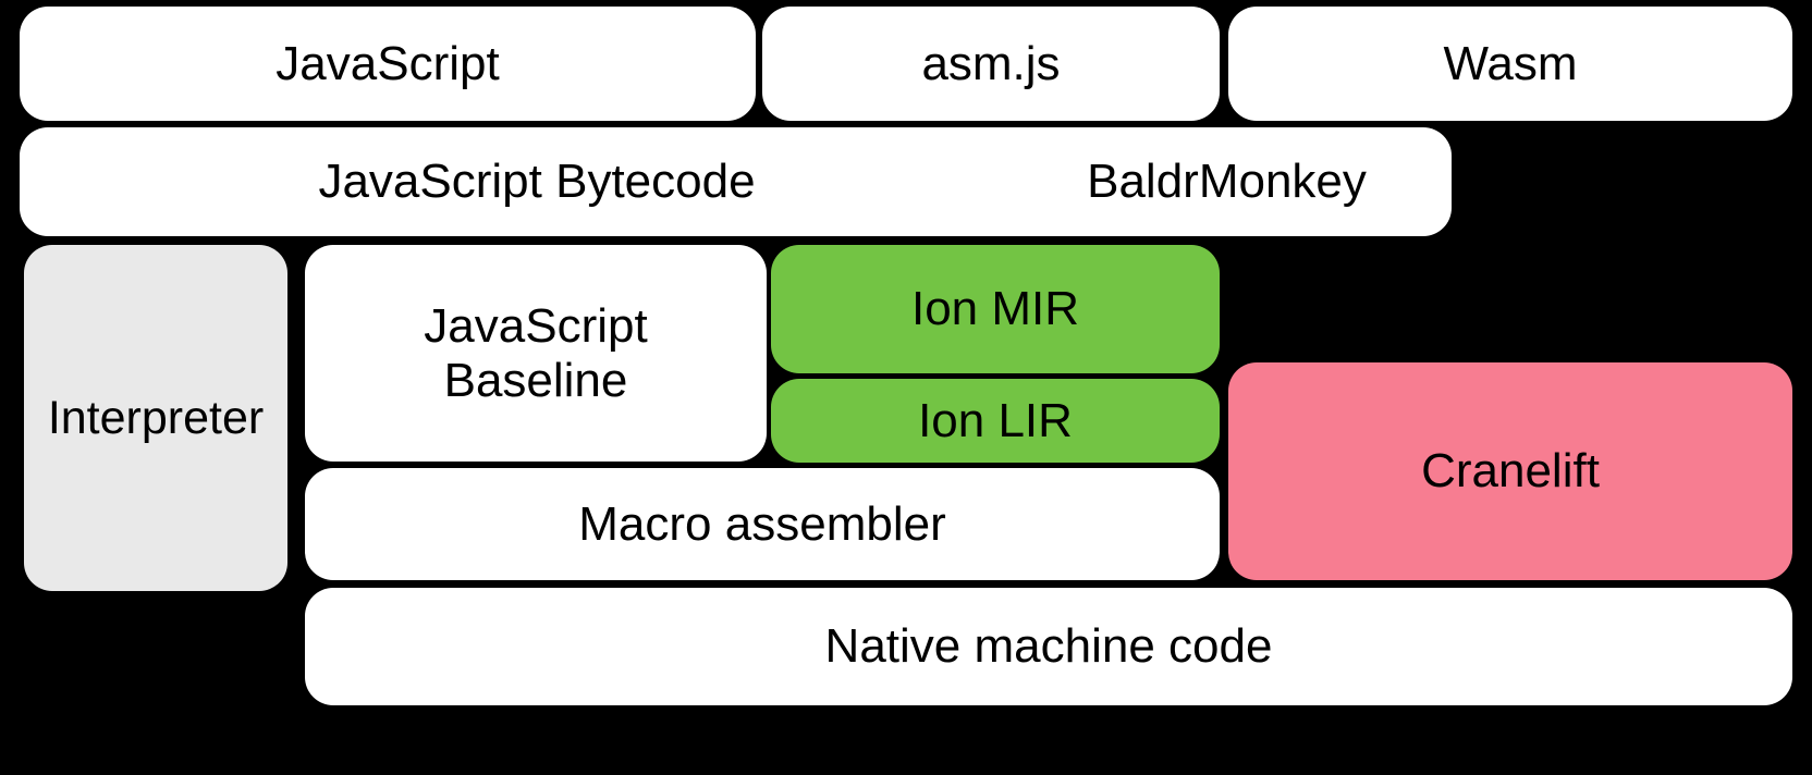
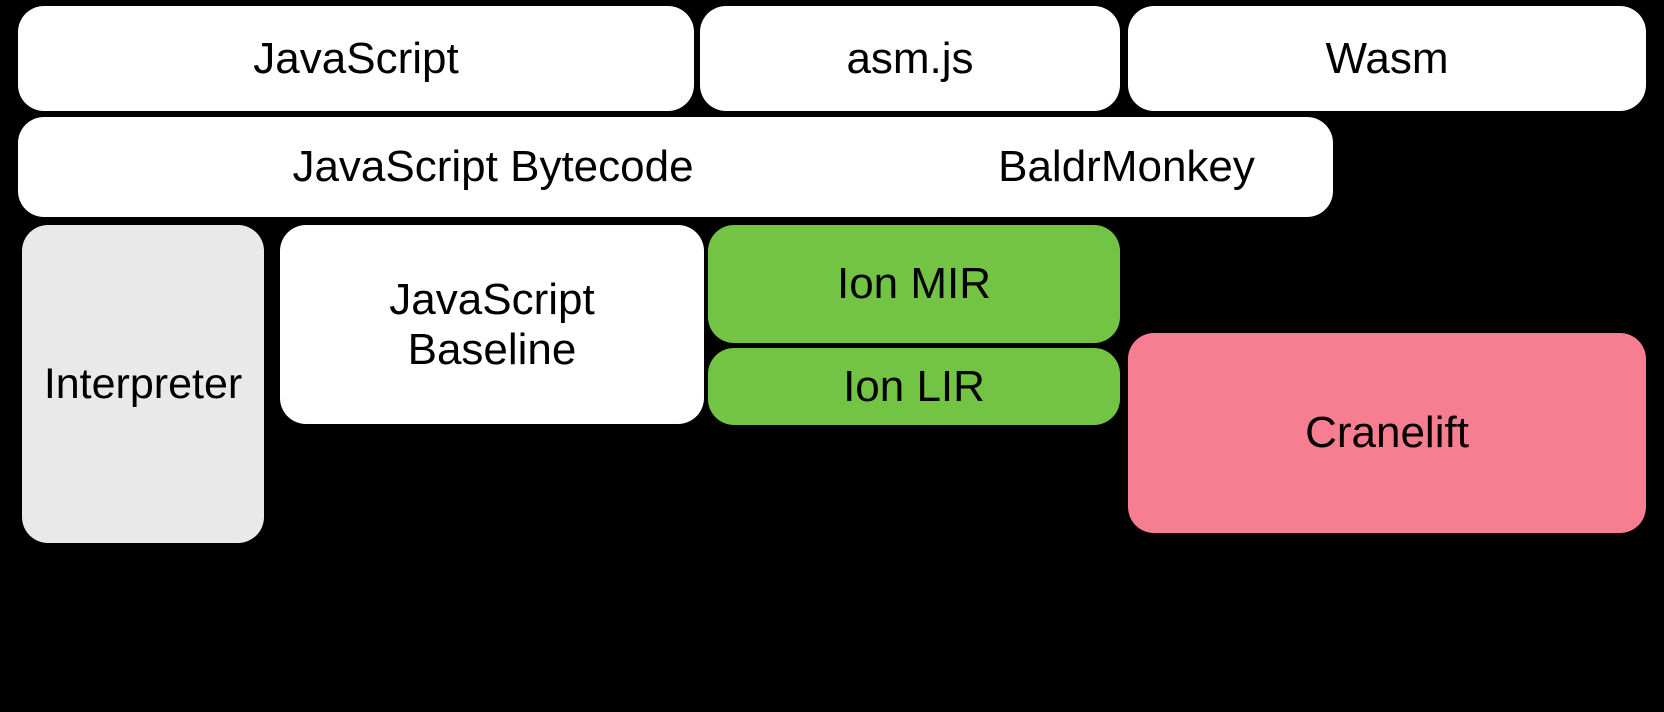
  JavaScript
  asm.js
  Wasm
  JavaScript Bytecode
  BaldrMonkey
  Interpreter
  JavaScript
  Baseline
  Ion MIR
  Ion LIR
  Cranelift
- Macro assembler
- Native machine code
